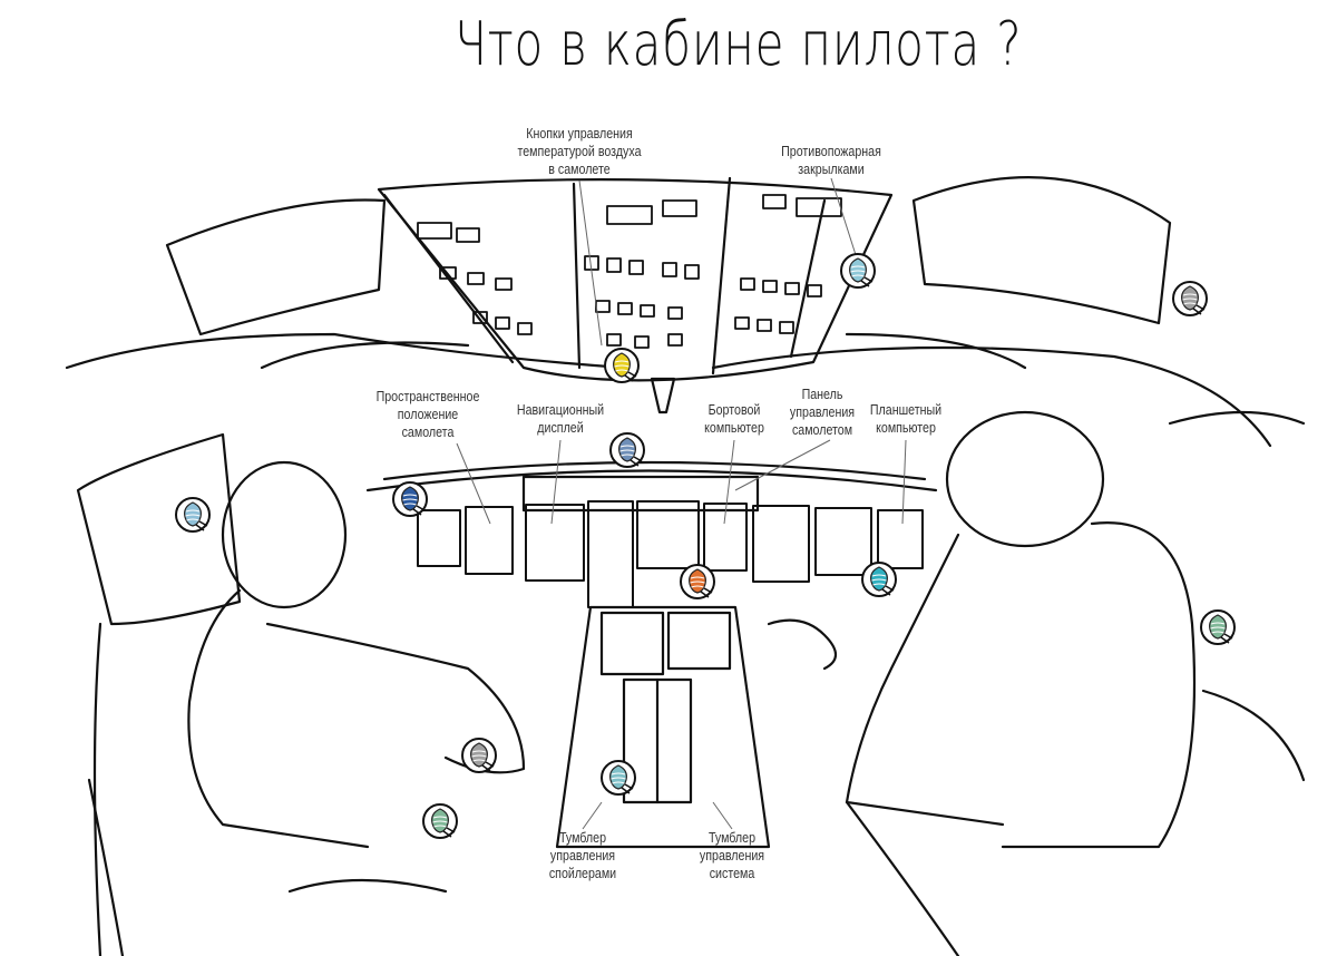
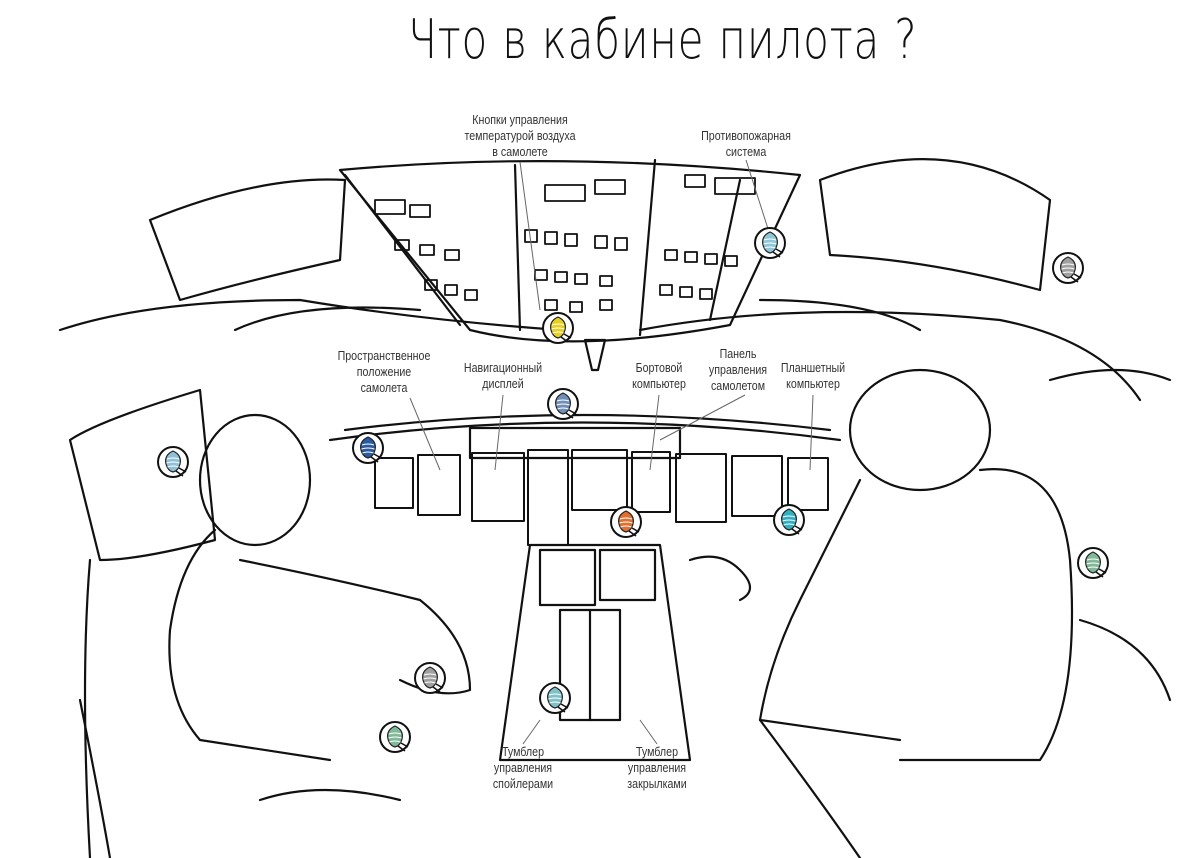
  Что в кабине пилота ?
  Кнопки управления
  температурой воздуха
  в самолете
  Противопожарная
- закрылками
+ система
  Пространственное
  положение
  самолета
  Навигационный
  дисплей
  Бортовой
  компьютер
  Панель
  управления
  самолетом
  Планшетный
  компьютер
  Тумблер
  управления
  спойлерами
  Тумблер
  управления
- система
+ закрылками
